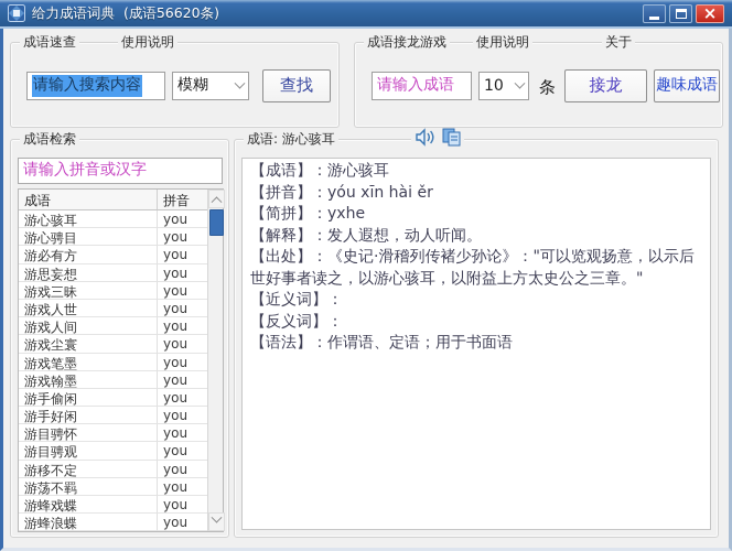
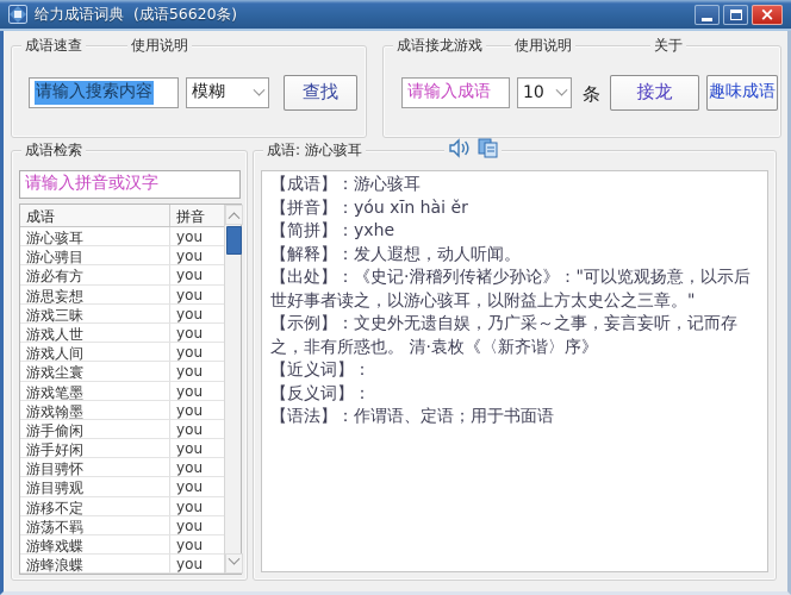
  给力成语词典 (成语56620条)
  ×
  成语速查
  使用说明
  请输入搜索内容
  模糊
  查找
  成语接龙游戏
  使用说明
  关于
  请输入成语
  10
  条
  接龙
  趣味成语
  成语检索
  请输入拼音或汉字
  成语
  拼音
  游心骇耳
  you
  游心骋目
  you
  游必有方
  you
  游思妄想
  you
  游戏三昧
  you
  游戏人世
  you
  游戏人间
  you
  游戏尘寰
  you
  游戏笔墨
  you
  游戏翰墨
  you
  游手偷闲
  you
  游手好闲
  you
  游目骋怀
  you
  游目骋观
  you
  游移不定
  you
  游荡不羁
  you
  游蜂戏蝶
  you
  游蜂浪蝶
  you
  成语: 游心骇耳
  【成语】：游心骇耳
  【拼音】：yóu xīn hài ěr
  【简拼】：yxhe
  【解释】：发人遐想，动人听闻。
  【出处】：《史记·滑稽列传褚少孙论》："可以览观扬意，以示后世好事者读之，以游心骇耳，以附益上方太史公之三章。"
+ 【示例】：文史外无遗自娱，乃广采～之事，妄言妄听，记而存之，非有所惑也。 清·袁枚《〈新齐谐〉序》
  【近义词】：
  【反义词】：
  【语法】：作谓语、定语；用于书面语
